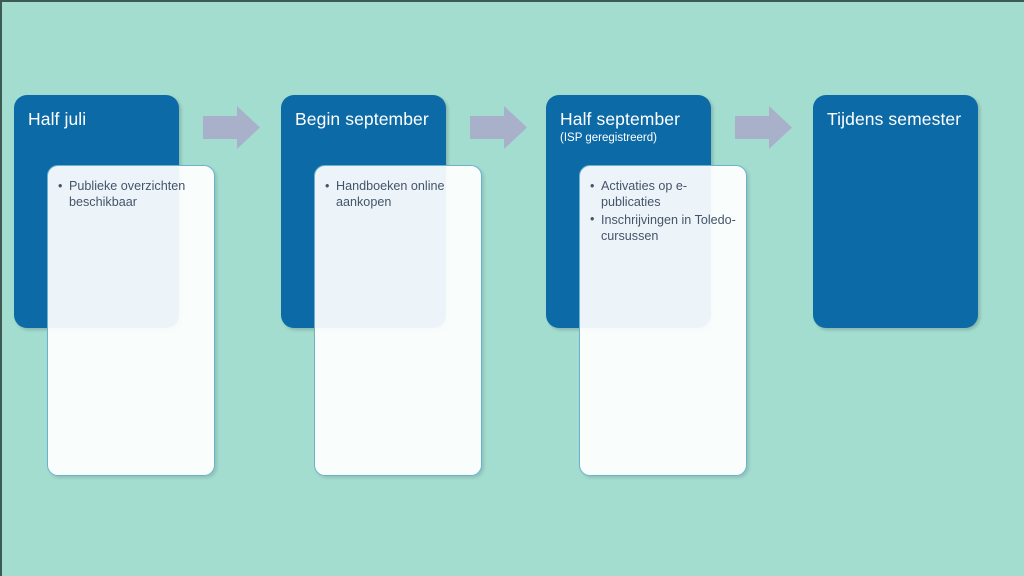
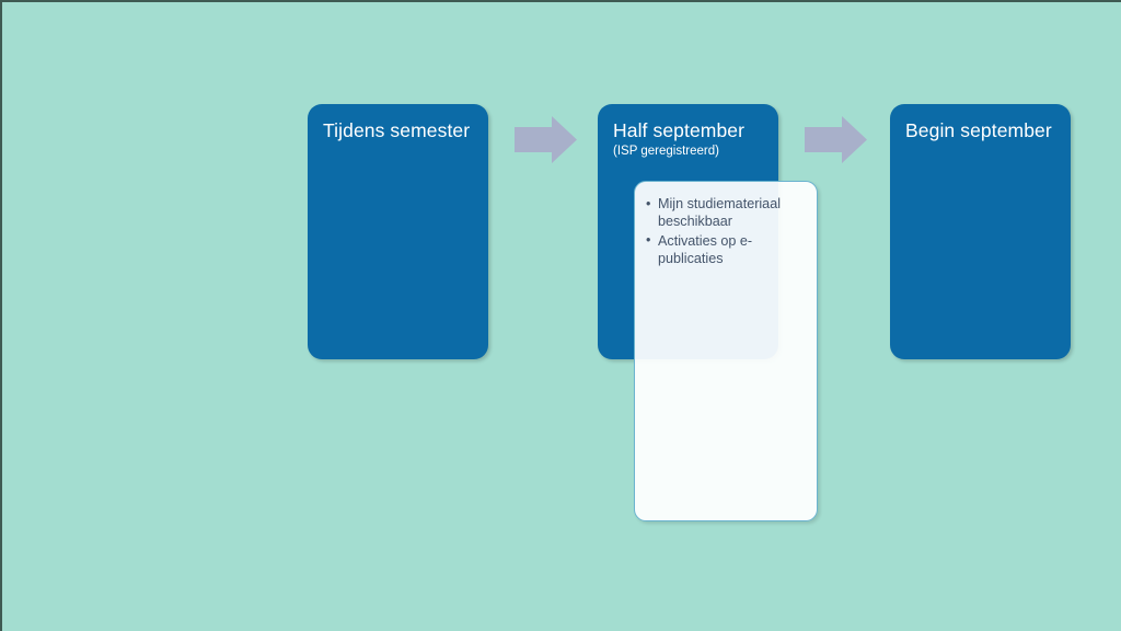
- Half juli
- Publieke overzichten beschikbaar
- Begin september
+ Tijdens semester
- Handboeken online aankopen
  Half september
  (ISP geregistreerd)
+ Mijn studiemateriaal beschikbaar
  Activaties op e-publicaties
- Inschrijvingen in Toledo-cursussen
- Tijdens semester
+ Begin september
